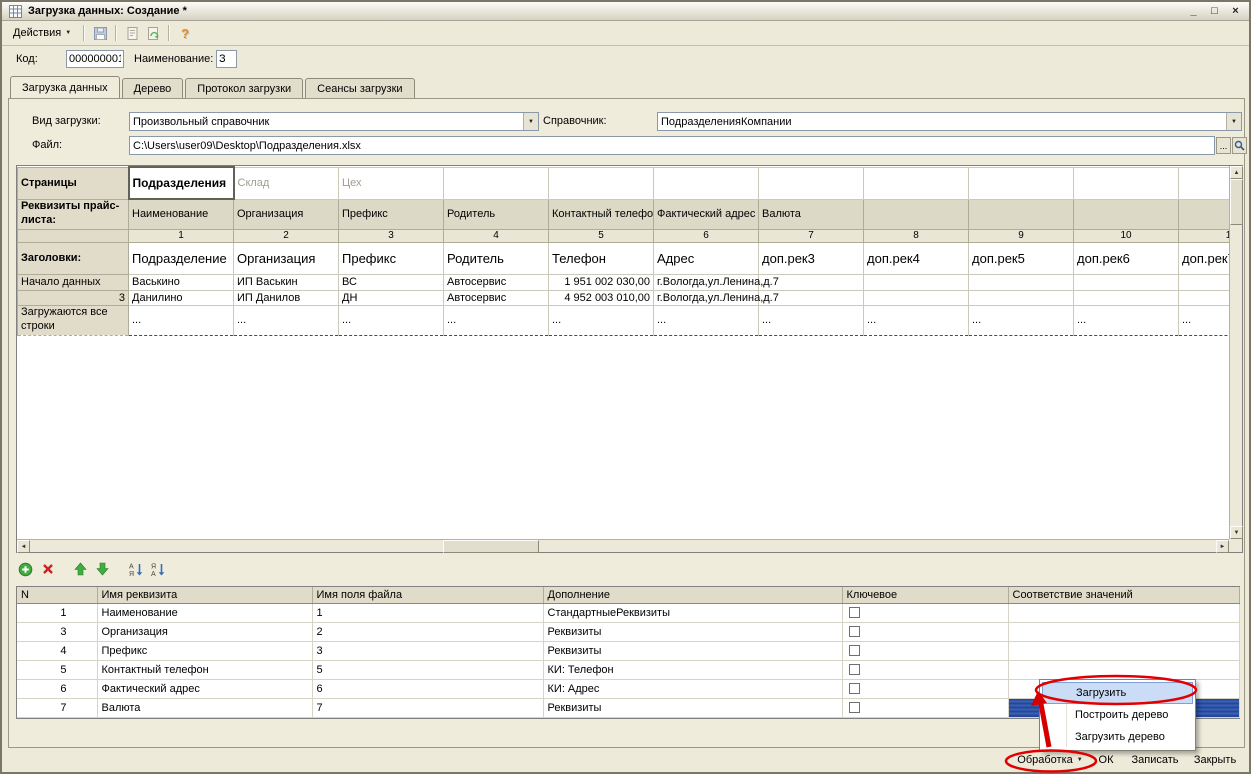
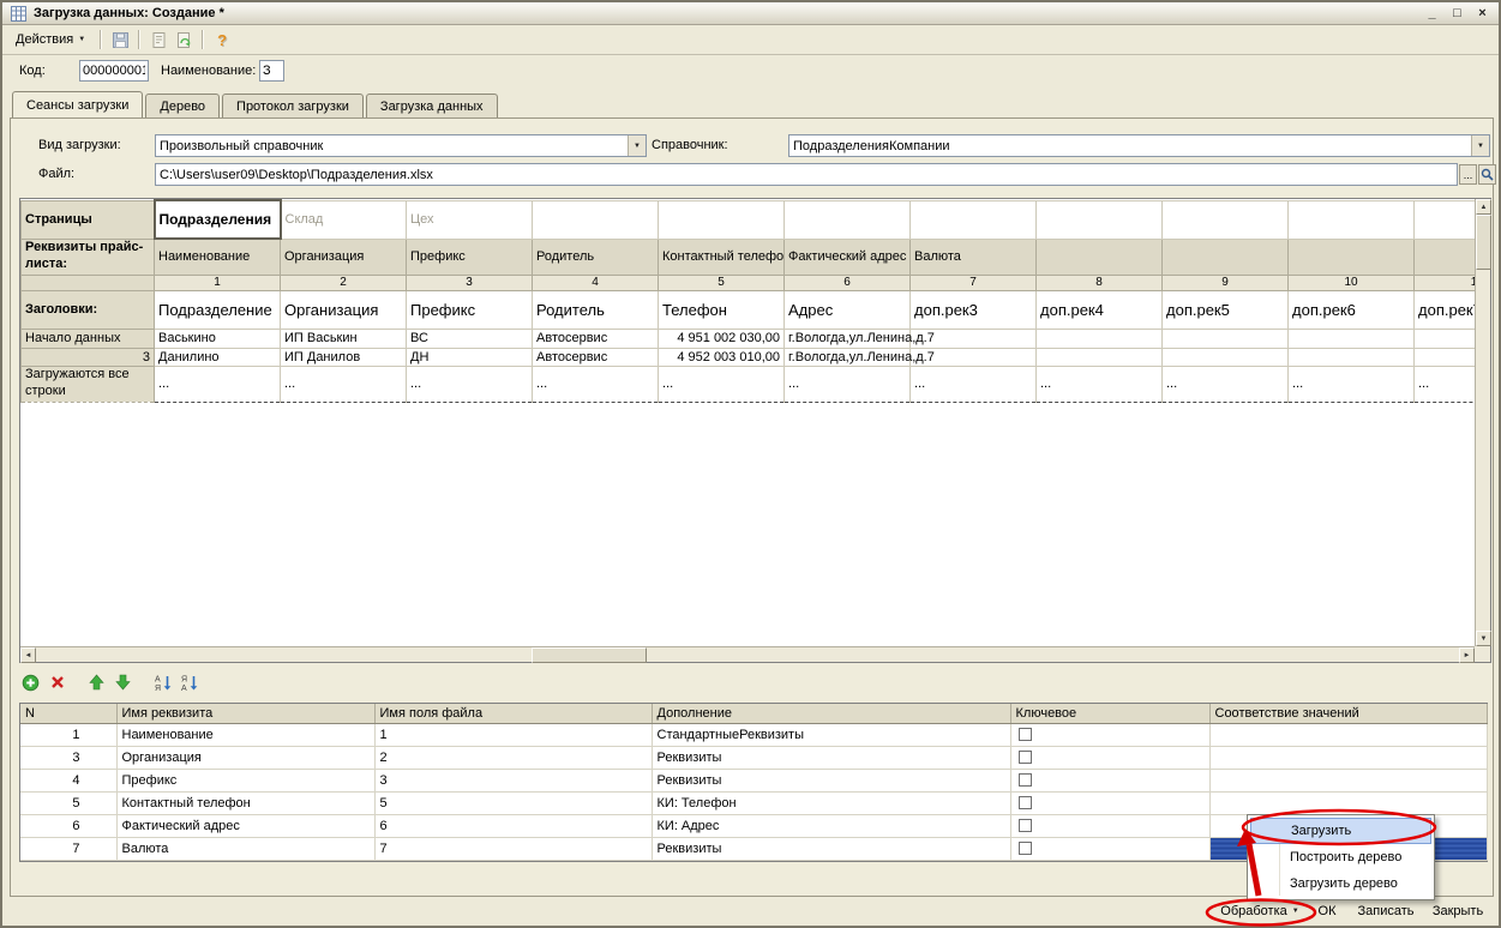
  Загрузка данных: Создание *
  _
  □
  ×
  Действия
  ?
  Код:
  00000000
  Наименование:
  З
- Загрузка данных
+ Сеансы загрузки
  Дерево
  Протокол загрузки
- Сеансы загрузки
+ Загрузка данных
  Вид загрузки:
  Произвольный справочник
  Справочник:
  ПодразделенияКомпании
  Файл:
  C:\Users\user09\Desktop\Подразделения.xlsx
  ...
  Страницы	Подразделения	Склад	Цех
  Реквизиты прайс-листа:	Наименование	Организация	Префикс	Родитель	Контактный телефо	Фактический адрес	Валюта
  	1	2	3	4	5	6	7	8	9	10
  Заголовки:	Подразделение	Организация	Префикс	Родитель	Телефон	Адрес	доп.рек3	доп.рек4	доп.рек5	доп.рек6	доп.рек
- Начало данных	Васькино	ИП Васькин	ВС	Автосервис	1 951 002 030,00	г.Вологда,ул.Ленина,
+ Начало данных	Васькино	ИП Васькин	ВС	Автосервис	4 951 002 030,00	г.Вологда,ул.Ленина,
  3	Данилино	ИП Данилов	ДН	Автосервис	4 952 003 010,00	г.Вологда,ул.Ленина,
  Загружаются все строки	...	...	...	...	...	...	...	...	...	...	...
  N	Имя реквизита	Имя поля файла	Дополнение	Ключевое	Соответствие значений
  1	Наименование	1	СтандартныеРеквизиты
  3	Организация	2	Реквизиты
  4	Префикс	3	Реквизиты
  5	Контактный телефон	5	КИ: Телефон
  6	Фактический адрес	6	КИ: Адрес
  7	Валюта	7	Реквизиты
  Обработка
  ОК
  Записать
  Закрыть
  Загрузить
  Построить дерево
  Загрузить дерево
